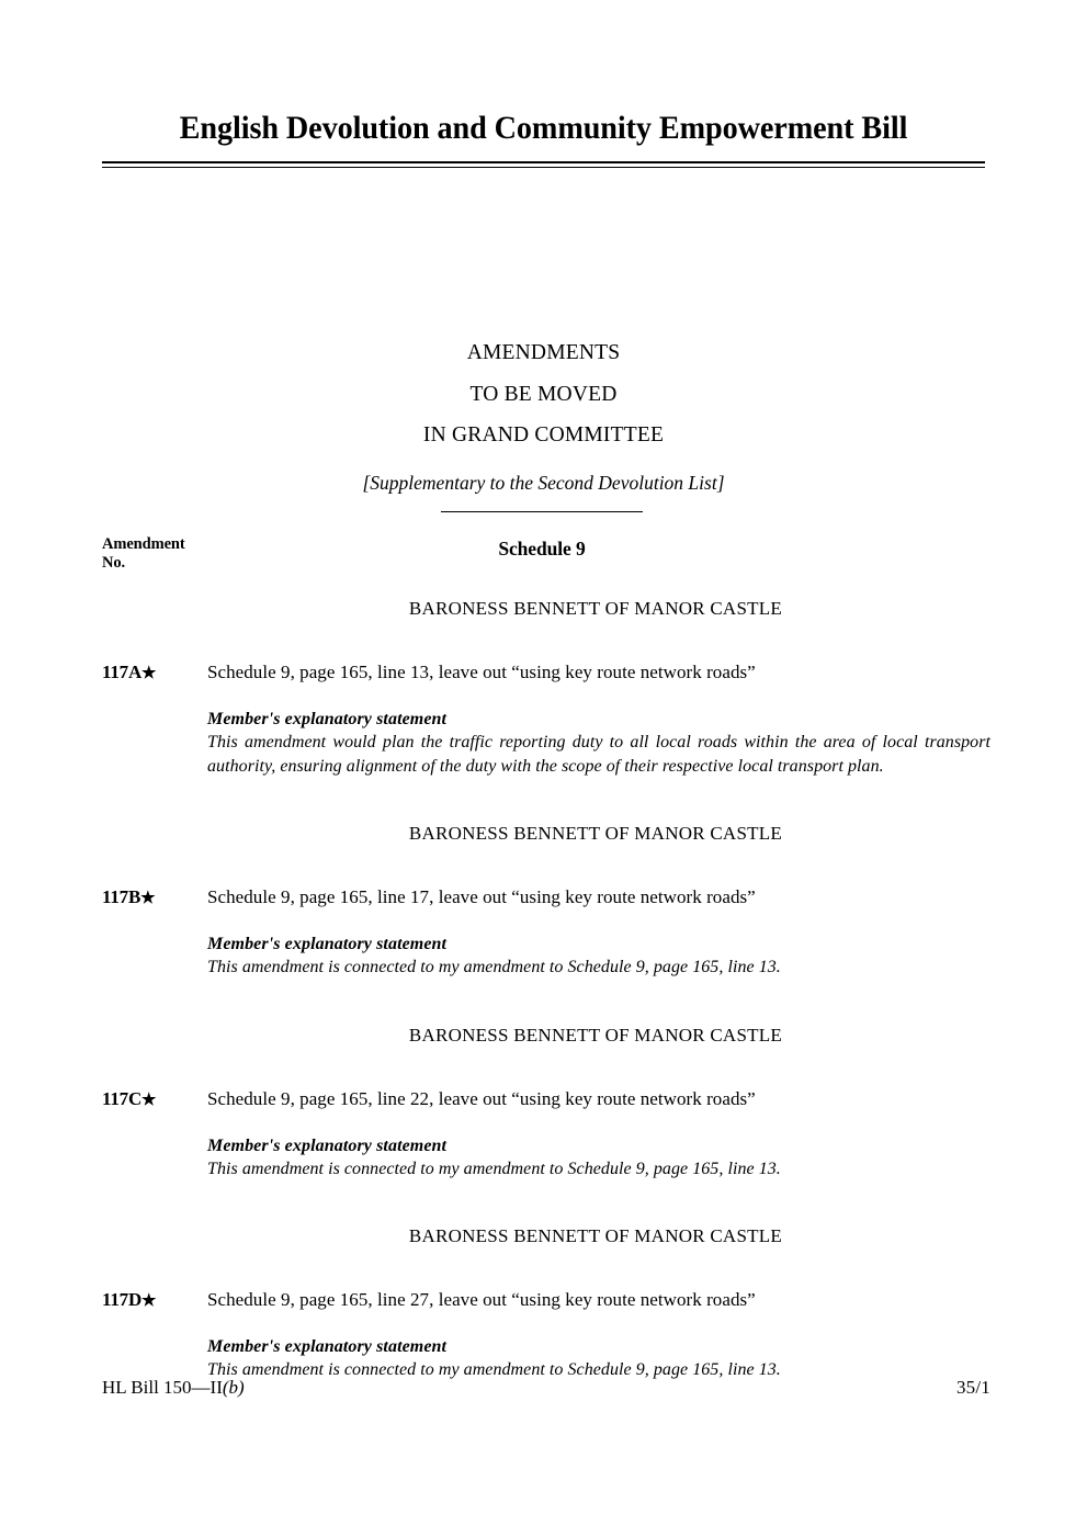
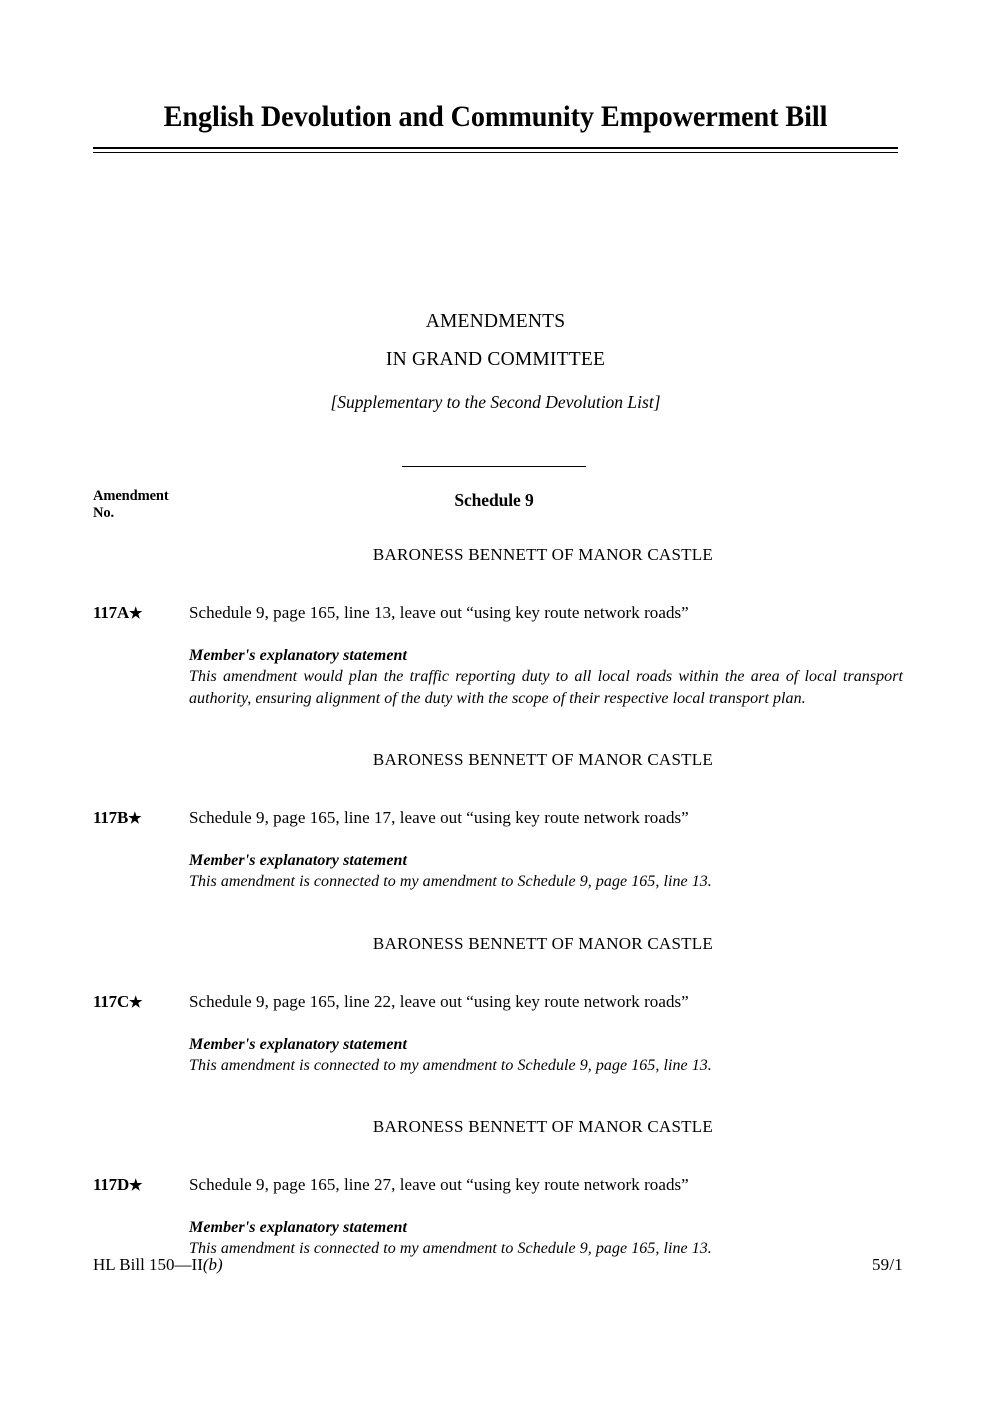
  English Devolution and Community Empowerment Bill
  AMENDMENTS
- TO BE MOVED
  IN GRAND COMMITTEE
  [Supplementary to the Second Devolution List]
  Amendment
  No.
  Schedule 9
  BARONESS BENNETT OF MANOR CASTLE
  117A★
  Schedule 9, page 165, line 13, leave out “using key route network roads”
  Member's explanatory statement
  This amendment would plan the traffic reporting duty to all local roads within the area of local transport authority, ensuring alignment of the duty with the scope of their respective local transport plan.
  BARONESS BENNETT OF MANOR CASTLE
  117B★
  Schedule 9, page 165, line 17, leave out “using key route network roads”
  Member's explanatory statement
  This amendment is connected to my amendment to Schedule 9, page 165, line 13.
  BARONESS BENNETT OF MANOR CASTLE
  117C★
  Schedule 9, page 165, line 22, leave out “using key route network roads”
  Member's explanatory statement
  This amendment is connected to my amendment to Schedule 9, page 165, line 13.
  BARONESS BENNETT OF MANOR CASTLE
  117D★
  Schedule 9, page 165, line 27, leave out “using key route network roads”
  Member's explanatory statement
  This amendment is connected to my amendment to Schedule 9, page 165, line 13.
  HL Bill 150—II(b)
- 35/1
+ 59/1
